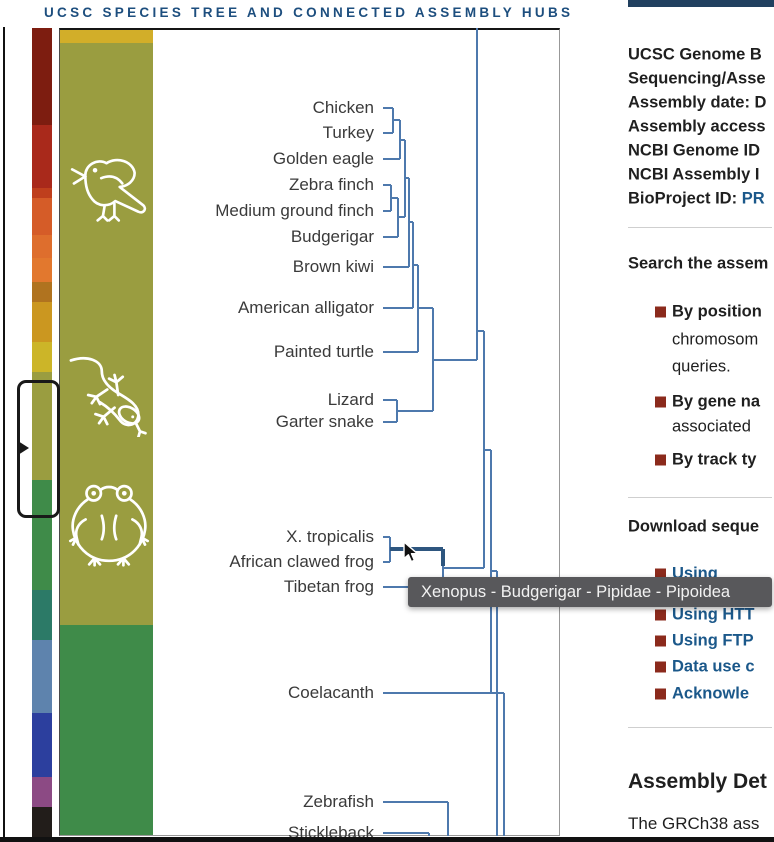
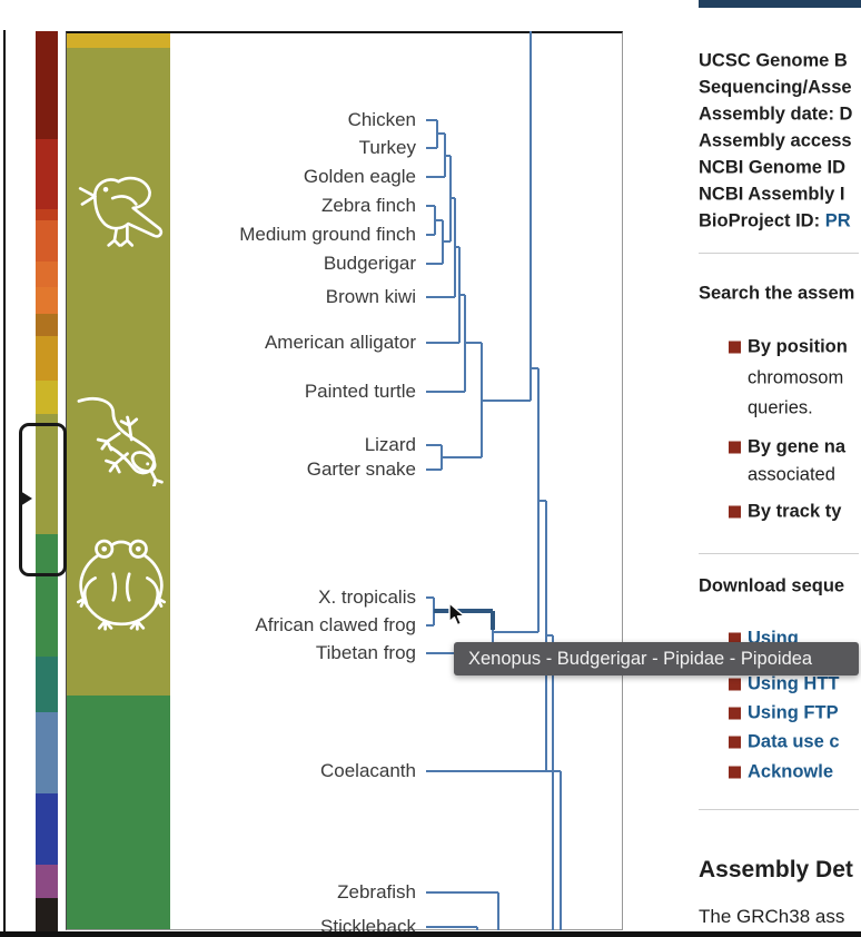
- UCSC SPECIES TREE AND CONNECTED ASSEMBLY HUBS
  Chicken
  Turkey
  Golden eagle
  Zebra finch
  Medium ground finch
  Budgerigar
  Brown kiwi
  American alligator
  Painted turtle
  Lizard
  Garter snake
  X. tropicalis
  African clawed frog
  Tibetan frog
  Coelacanth
  Zebrafish
  Stickleback
  UCSC Genome B
  Sequencing/Asse
  Assembly date: D
  Assembly access
  NCBI Genome ID
  NCBI Assembly I
  BioProject ID: PR
  Search the assem
  By position
  chromosom
  queries.
  By gene na
  associated
  By track ty
  Download seque
  Using
  Using HTT
  Using FTP
  Data use c
  Acknowle
  Assembly Det
  The GRCh38 ass
  Xenopus - Budgerigar - Pipidae - Pipoidea
